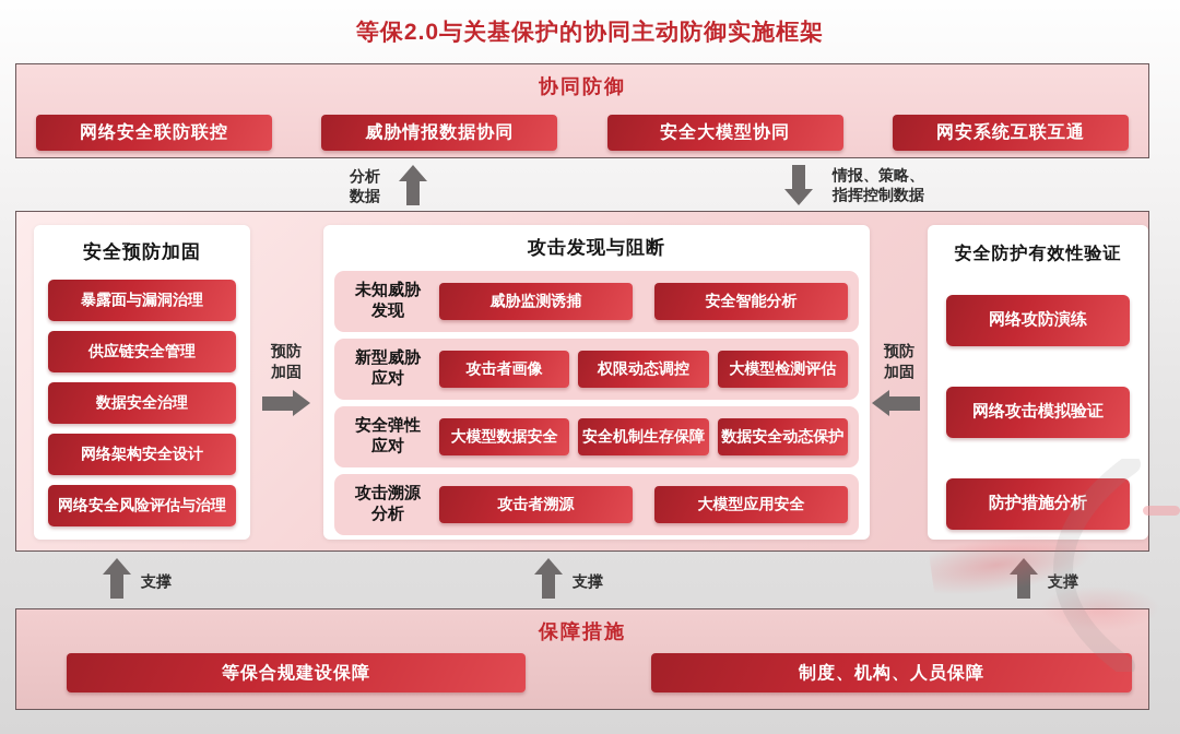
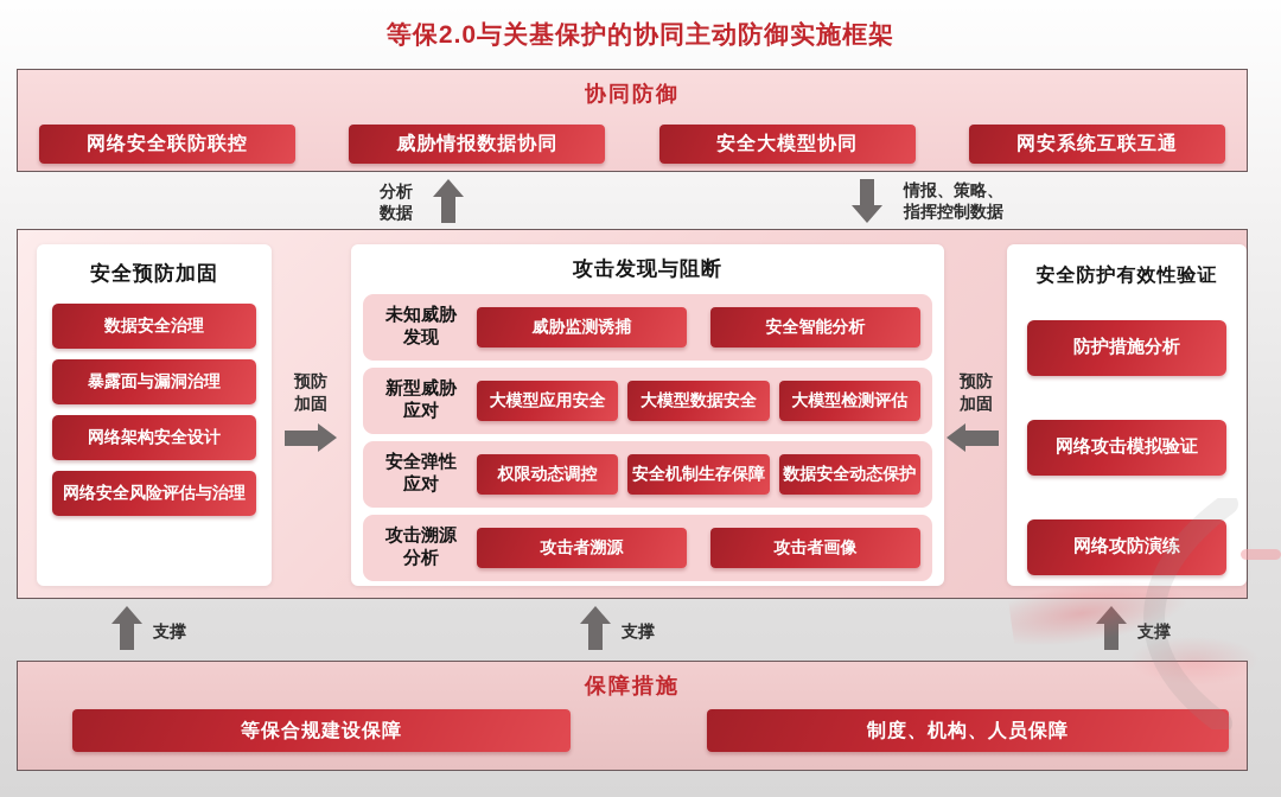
  等保2.0与关基保护的协同主动防御实施框架
  协同防御
  网络安全联防联控
  威胁情报数据协同
  安全大模型协同
  网安系统互联互通
  分析
  数据
  情报、策略、
  指挥控制数据
  安全预防加固
- 暴露面与漏洞治理
+ 数据安全治理
- 供应链安全管理
- 数据安全治理
+ 暴露面与漏洞治理
  网络架构安全设计
  网络安全风险评估与治理
  预防
  加固
  攻击发现与阻断
  未知威胁
  发现
  威胁监测诱捕
  安全智能分析
  新型威胁
  应对
- 攻击者画像
+ 大模型应用安全
- 权限动态调控
+ 大模型数据安全
  大模型检测评估
  安全弹性
  应对
- 大模型数据安全
+ 权限动态调控
  安全机制生存保障
  数据安全动态保护
  攻击溯源
  分析
  攻击者溯源
- 大模型应用安全
+ 攻击者画像
  预防
  加固
  安全防护有效性验证
- 网络攻防演练
+ 防护措施分析
  网络攻击模拟验证
- 防护措施分析
+ 网络攻防演练
  支撑
  支撑
  保障措施
  等保合规建设保障
  制度、机构、人员保障
